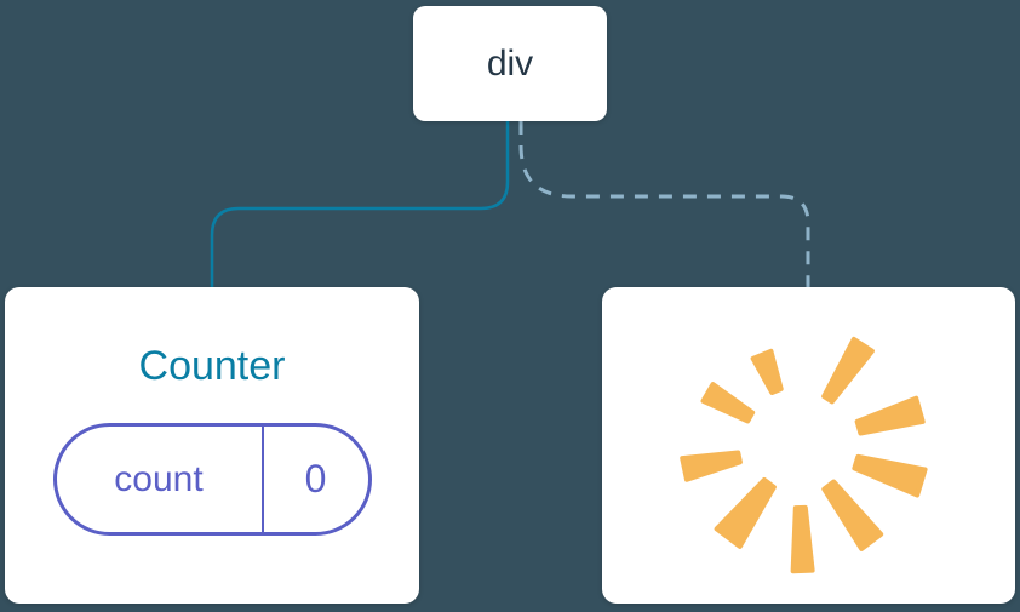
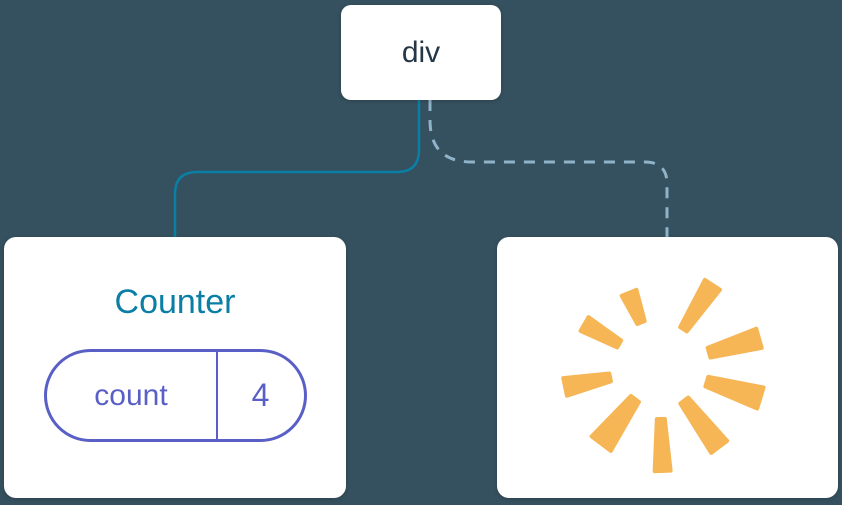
  div
  Counter
  count
- 0
+ 4
